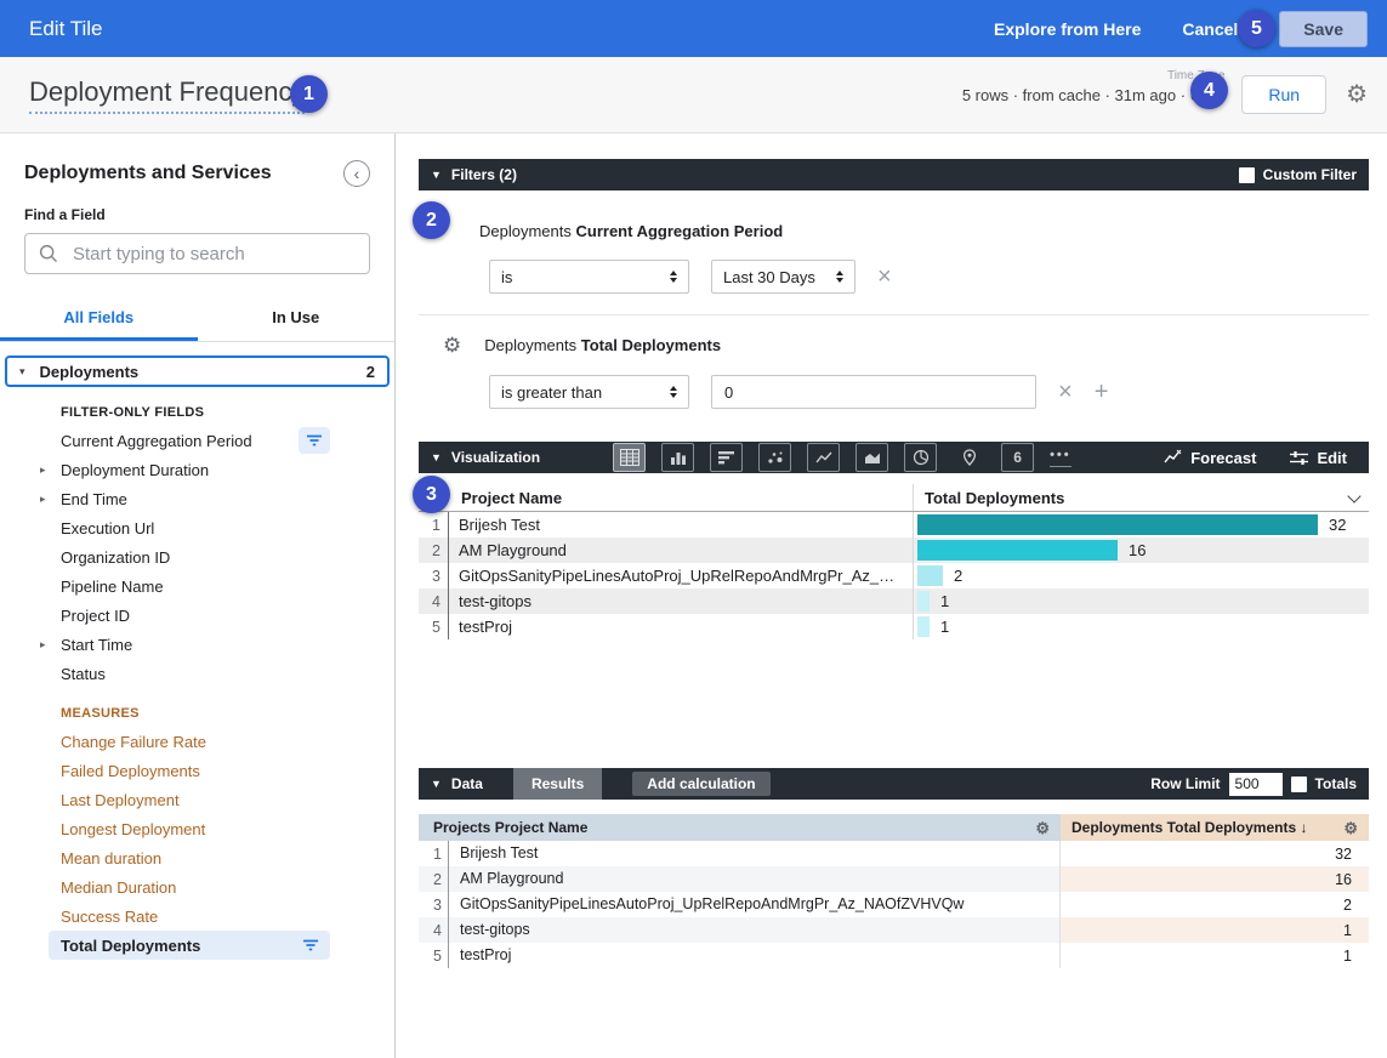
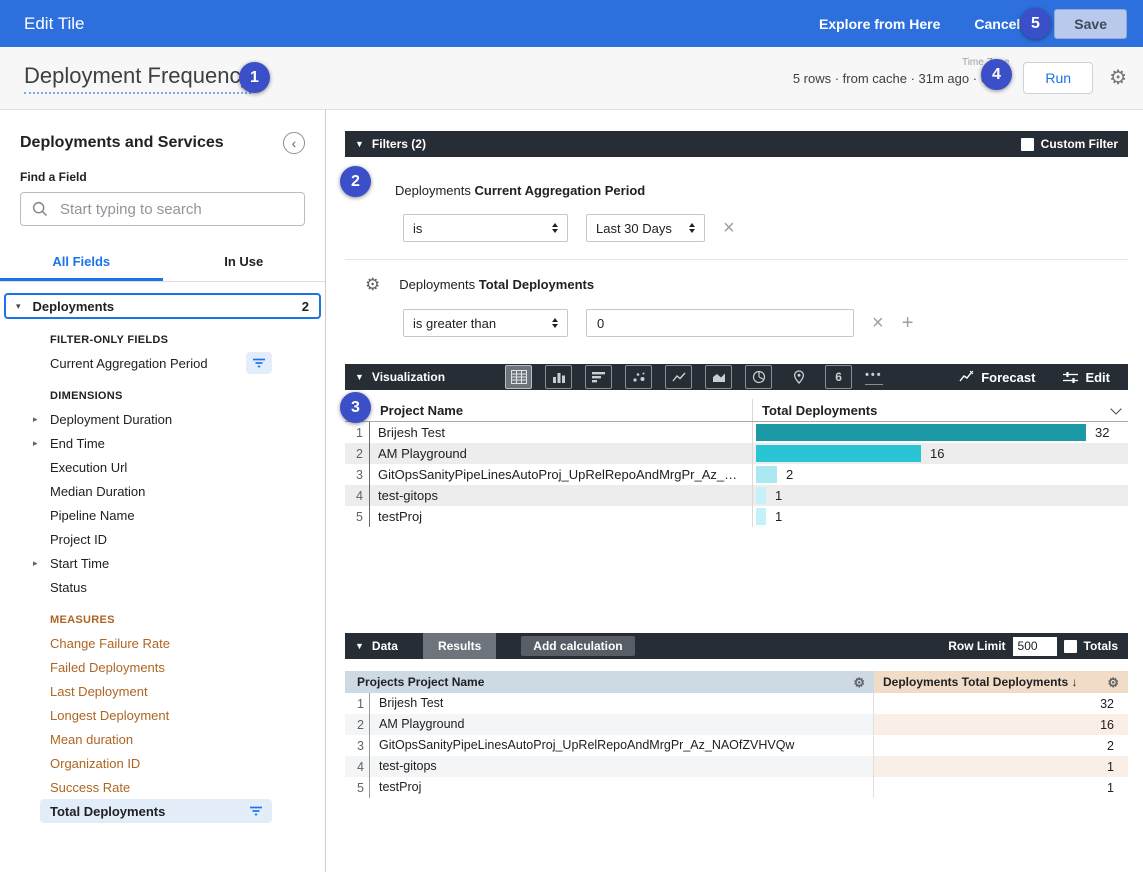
  Edit Tile
  Explore from Here
  Cancel
  Save
  Deployment Frequenc
  5 rows · from cache · 31m ago ·
  Run
  ⚙
  Deployments and Services
  ‹
  Find a Field
  Start typing to search
  All Fields
  In Use
  ▾
  Deployments
  2
  FILTER-ONLY FIELDS
  Current Aggregation Period
+ DIMENSIONS
  ▸
  Deployment Duration
  ▸
  End Time
  Execution Url
- Organization ID
+ Median Duration
  Pipeline Name
  Project ID
  ▸
  Start Time
  Status
  MEASURES
  Change Failure Rate
  Failed Deployments
  Last Deployment
  Longest Deployment
  Mean duration
- Median Duration
+ Organization ID
  Success Rate
  Total Deployments
  ▼
  Filters (2)
  Custom Filter
  Deployments Current Aggregation Period
  is
  Last 30 Days
  ×
  ⚙
  Deployments Total Deployments
  is greater than
  0
  ×
  +
  ▼
  Visualization
  6
  •••
  Forecast
  Edit
  Project Name
  Total Deployments
  1
  Brijesh Test
  32
  2
  AM Playground
  16
  3
  GitOpsSanityPipeLinesAutoProj_UpRelRepoAndMrgPr_Az_NAO
  2
  4
  test-gitops
  1
  5
  testProj
  1
  ▼
  Data
  Results
  Add calculation
  Row Limit
  500
  Totals
  Projects Project Name
  ⚙
  Deployments Total Deployments ↓
  ⚙
  1
  Brijesh Test
  32
  2
  AM Playground
  16
  3
  GitOpsSanityPipeLinesAutoProj_UpRelRepoAndMrgPr_Az_NAOfZVHVQw
  2
  4
  test-gitops
  1
  5
  testProj
  1
  1
  2
  3
  4
  5
